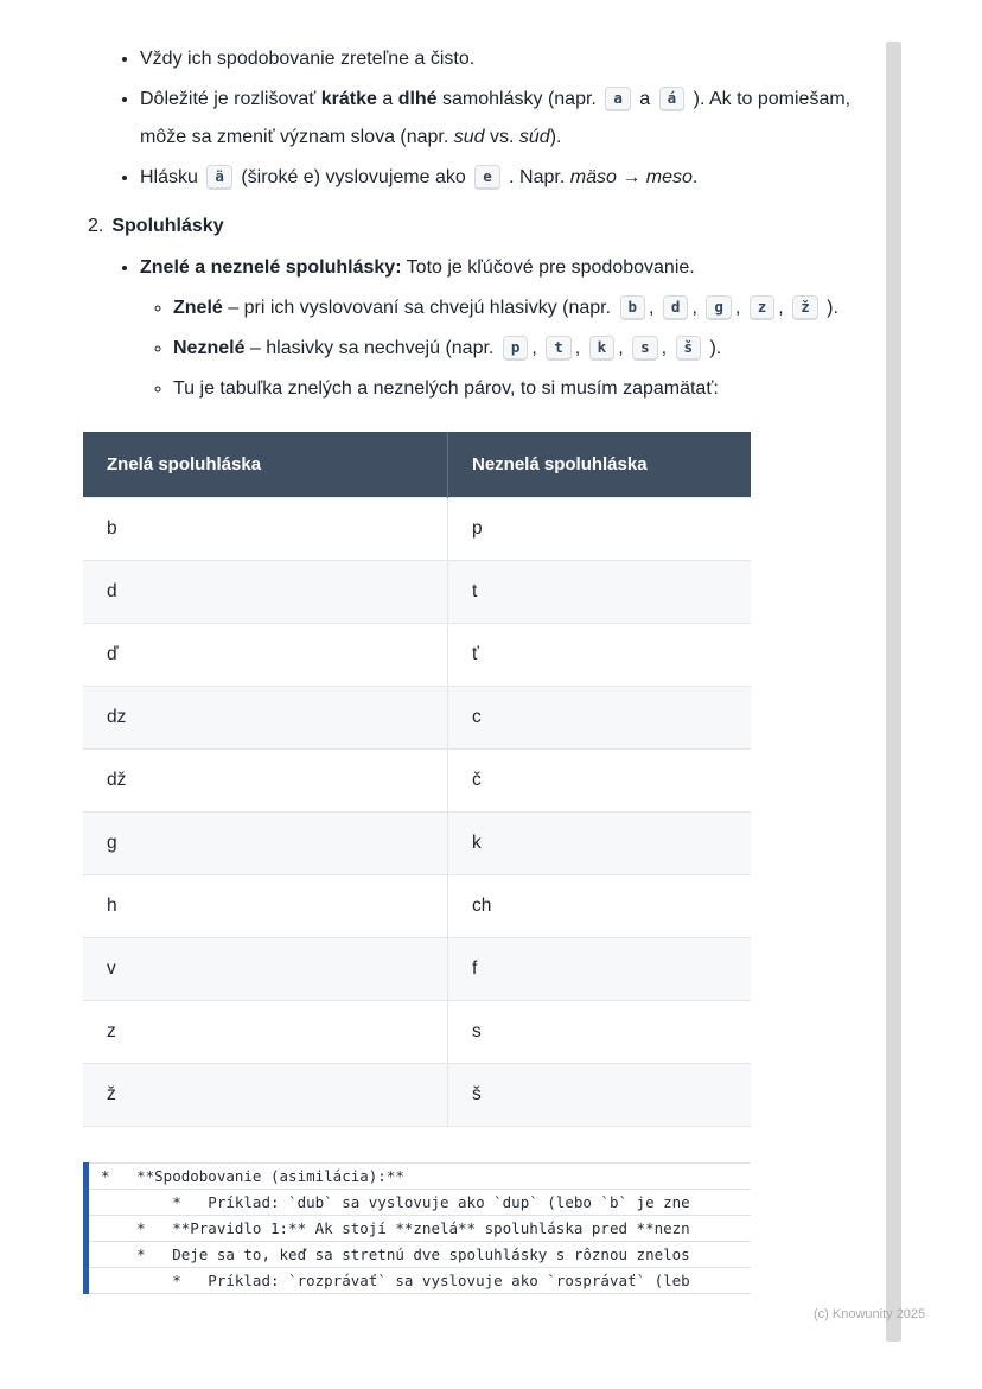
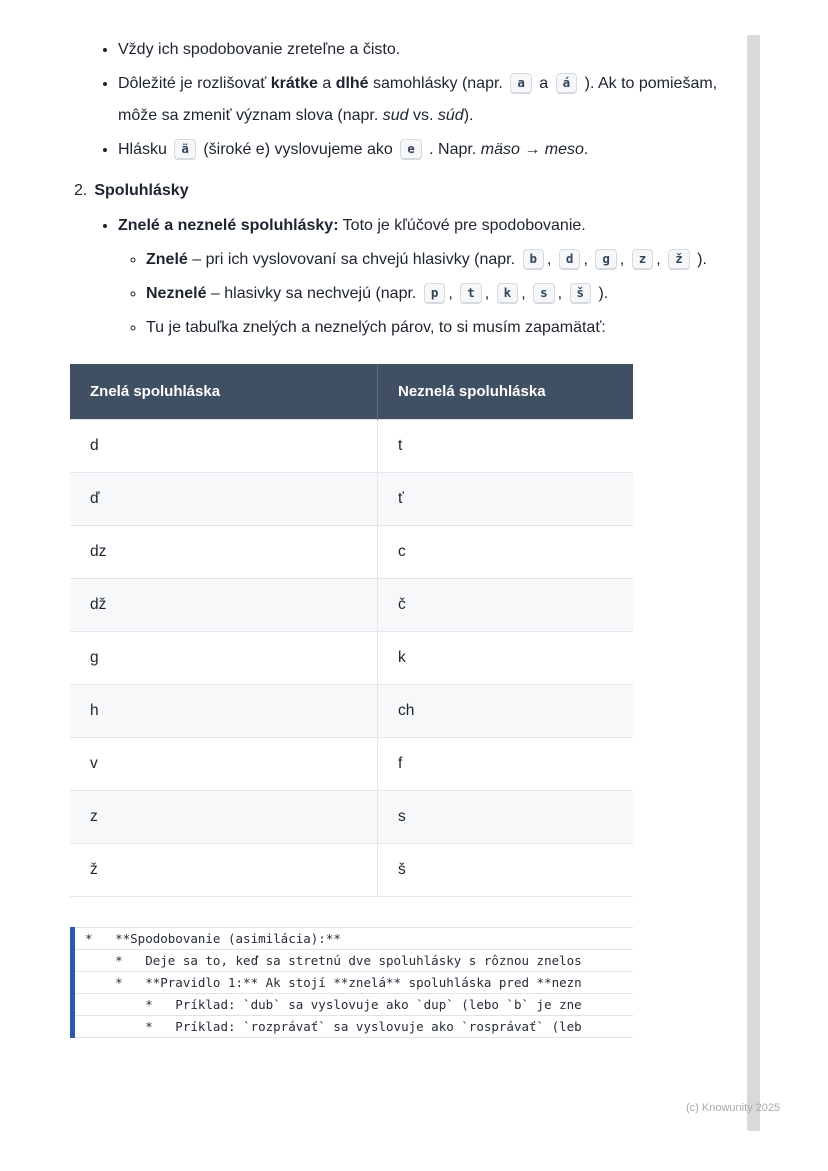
  Vždy ich spodobovanie zreteľne a čisto.
  Dôležité je rozlišovať krátke a dlhé samohlásky (napr. a a á ). Ak to pomiešam, môže sa zmeniť význam slova (napr. sud vs. súd).
  Hlásku ä (široké e) vyslovujeme ako e . Napr. mäso → meso.
  2. Spoluhlásky
  Znelé a neznelé spoluhlásky: Toto je kľúčové pre spodobovanie.
  Znelé – pri ich vyslovovaní sa chvejú hlasivky (napr. b , d , g , z , ž ).
  Neznelé – hlasivky sa nechvejú (napr. p , t , k , s , š ).
  Tu je tabuľka znelých a neznelých párov, to si musím zapamätať:
  Znelá spoluhláska	Neznelá spoluhláska
- b	p
  d	t
  ď	ť
  dz	c
  dž	č
  g	k
  h	ch
  v	f
  z	s
  ž	š
  * **Spodobovanie (asimilácia):**
- * Príklad: `dub` sa vyslovuje ako `dup` (lebo `b` je zne
+ * Deje sa to, keď sa stretnú dve spoluhlásky s rôznou znelos
  * **Pravidlo 1:** Ak stojí **znelá** spoluhláska pred **nezn
- * Deje sa to, keď sa stretnú dve spoluhlásky s rôznou znelos
+ * Príklad: `dub` sa vyslovuje ako `dup` (lebo `b` je zne
  * Príklad: `rozprávať` sa vyslovuje ako `rosprávať` (leb
  (c) Knowunity 2025
